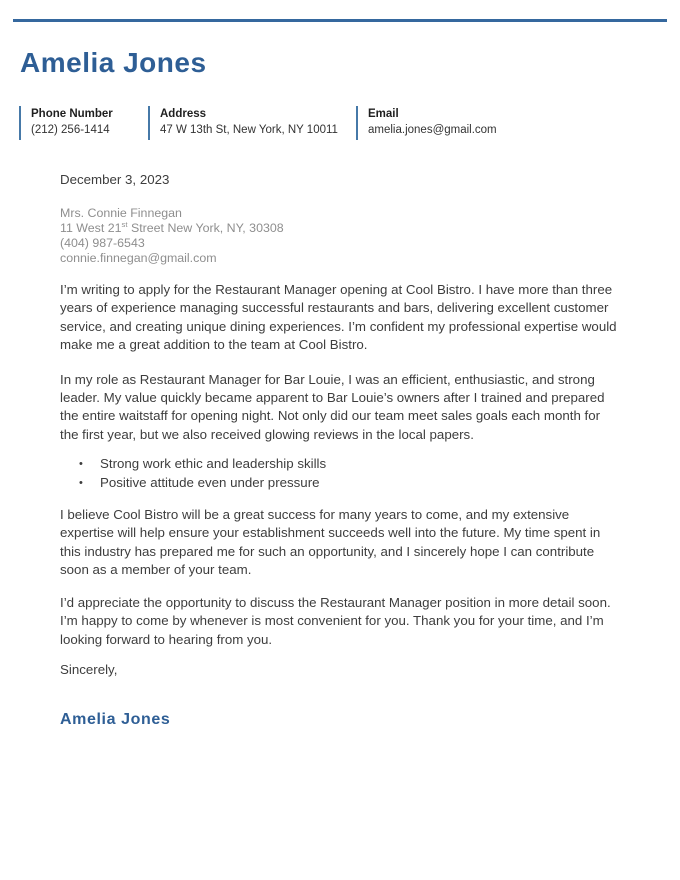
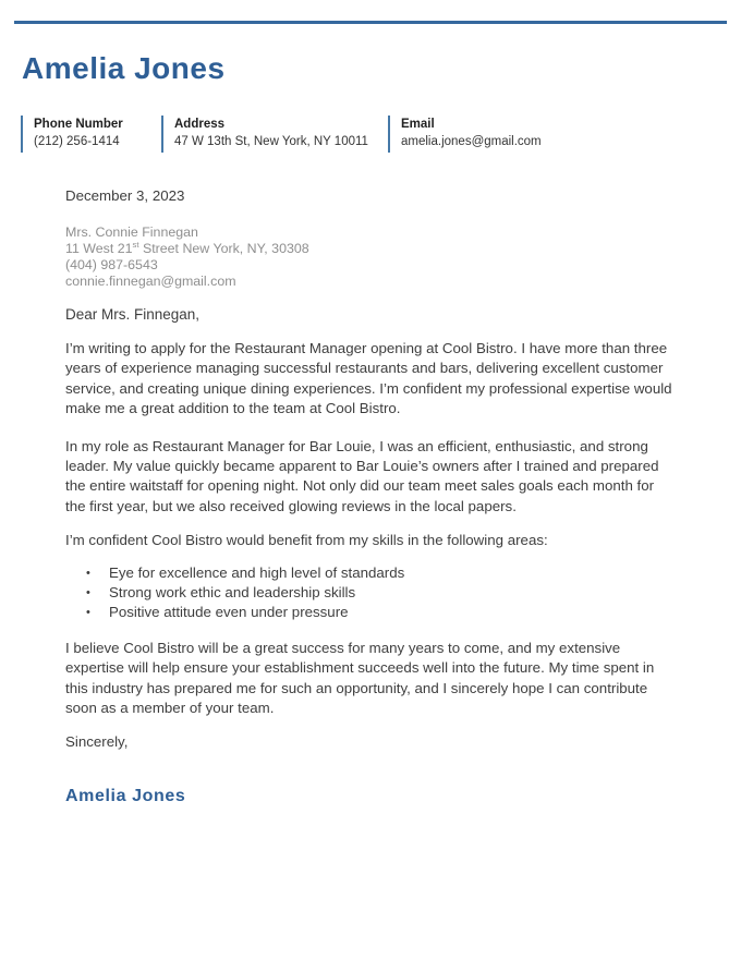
  Amelia Jones
  Phone Number
  (212) 256-1414
  Address
  47 W 13th St, New York, NY 10011
  Email
  amelia.jones@gmail.com
  December 3, 2023
  Mrs. Connie Finnegan
  11 West 21st Street New York, NY, 30308
  (404) 987-6543
  connie.finnegan@gmail.com
+ Dear Mrs. Finnegan,
  I’m writing to apply for the Restaurant Manager opening at Cool Bistro. I have more than three years of experience managing successful restaurants and bars, delivering excellent customer service, and creating unique dining experiences. I’m confident my professional expertise would make me a great addition to the team at Cool Bistro.
  In my role as Restaurant Manager for Bar Louie, I was an efficient, enthusiastic, and strong leader. My value quickly became apparent to Bar Louie’s owners after I trained and prepared the entire waitstaff for opening night. Not only did our team meet sales goals each month for the first year, but we also received glowing reviews in the local papers.
+ I’m confident Cool Bistro would benefit from my skills in the following areas:
+ Eye for excellence and high level of standards
  Strong work ethic and leadership skills
  Positive attitude even under pressure
  I believe Cool Bistro will be a great success for many years to come, and my extensive expertise will help ensure your establishment succeeds well into the future. My time spent in this industry has prepared me for such an opportunity, and I sincerely hope I can contribute soon as a member of your team.
- I’d appreciate the opportunity to discuss the Restaurant Manager position in more detail soon. I’m happy to come by whenever is most convenient for you. Thank you for your time, and I’m looking forward to hearing from you.
  Sincerely,
  Amelia Jones
